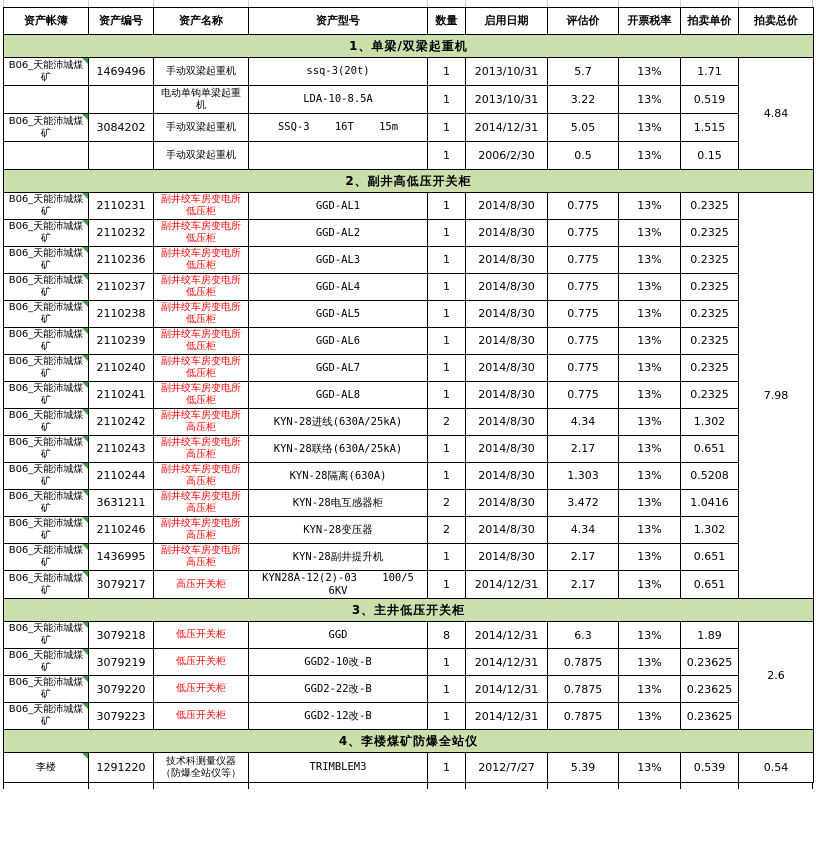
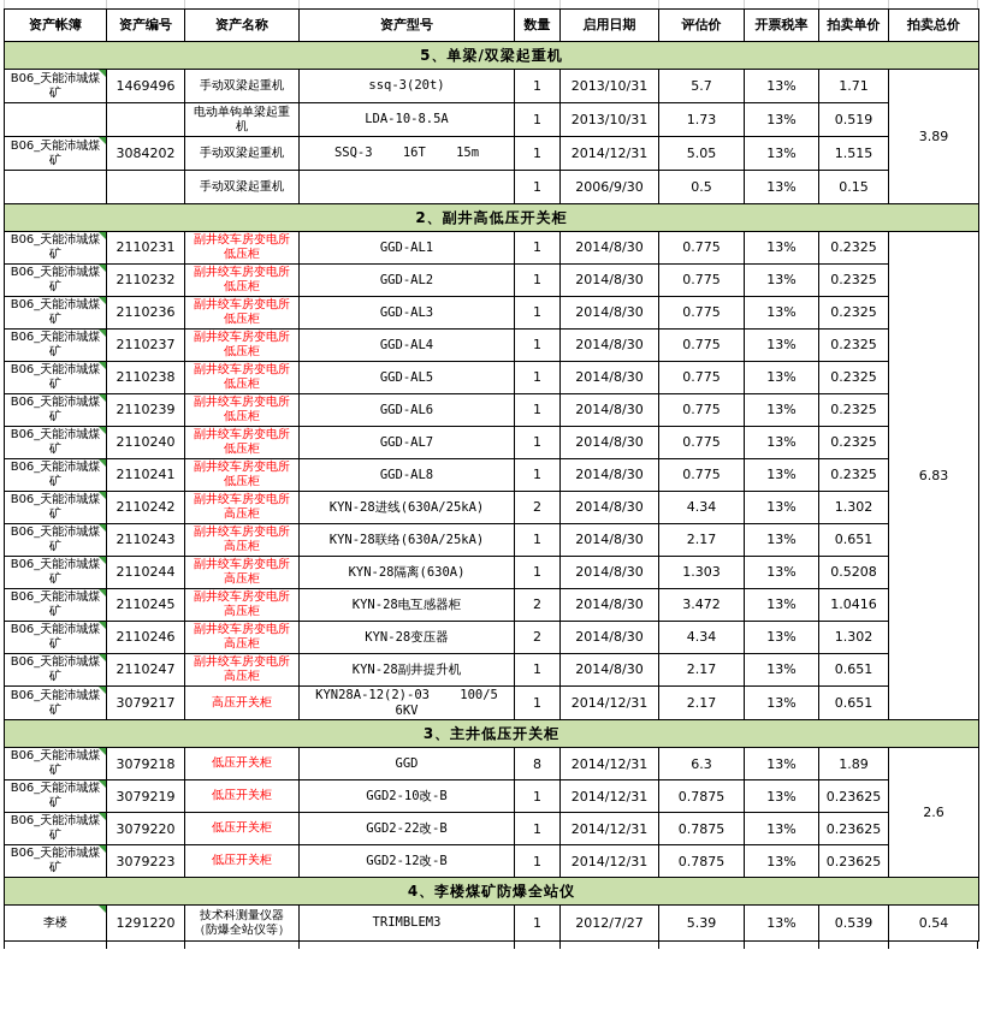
  资产帐簿	资产编号	资产名称	资产型号	数量	启用日期	评估价	开票税率	拍卖单价	拍卖总价
- 1、单梁/双梁起重机
+ 5、单梁/双梁起重机
- B06_天能沛城煤 矿	1469496	手动双梁起重机	ssq-3(20t)	1	2013/10/31	5.7	13%	1.71	4.84
+ B06_天能沛城煤 矿	1469496	手动双梁起重机	ssq-3(20t)	1	2013/10/31	5.7	13%	1.71	3.89
- 		电动单钩单梁起重 机	LDA-10-8.5A	1	2013/10/31	3.22	13%	0.519
+ 		电动单钩单梁起重 机	LDA-10-8.5A	1	2013/10/31	1.73	13%	0.519
  B06_天能沛城煤 矿	3084202	手动双梁起重机	SSQ-3 16T 15m	1	2014/12/31	5.05	13%	1.515
- 		手动双梁起重机		1	2006/2/30	0.5	13%	0.15
+ 		手动双梁起重机		1	2006/9/30	0.5	13%	0.15
  2、副井高低压开关柜
- B06_天能沛城煤 矿	2110231	副井绞车房变电所 低压柜	GGD-AL1	1	2014/8/30	0.775	13%	0.2325	7.98
+ B06_天能沛城煤 矿	2110231	副井绞车房变电所 低压柜	GGD-AL1	1	2014/8/30	0.775	13%	0.2325	6.83
  B06_天能沛城煤 矿	2110232	副井绞车房变电所 低压柜	GGD-AL2	1	2014/8/30	0.775	13%	0.2325
  B06_天能沛城煤 矿	2110236	副井绞车房变电所 低压柜	GGD-AL3	1	2014/8/30	0.775	13%	0.2325
  B06_天能沛城煤 矿	2110237	副井绞车房变电所 低压柜	GGD-AL4	1	2014/8/30	0.775	13%	0.2325
  B06_天能沛城煤 矿	2110238	副井绞车房变电所 低压柜	GGD-AL5	1	2014/8/30	0.775	13%	0.2325
  B06_天能沛城煤 矿	2110239	副井绞车房变电所 低压柜	GGD-AL6	1	2014/8/30	0.775	13%	0.2325
  B06_天能沛城煤 矿	2110240	副井绞车房变电所 低压柜	GGD-AL7	1	2014/8/30	0.775	13%	0.2325
  B06_天能沛城煤 矿	2110241	副井绞车房变电所 低压柜	GGD-AL8	1	2014/8/30	0.775	13%	0.2325
  B06_天能沛城煤 矿	2110242	副井绞车房变电所 高压柜	KYN-28进线(630A/25kA)	2	2014/8/30	4.34	13%	1.302
  B06_天能沛城煤 矿	2110243	副井绞车房变电所 高压柜	KYN-28联络(630A/25kA)	1	2014/8/30	2.17	13%	0.651
  B06_天能沛城煤 矿	2110244	副井绞车房变电所 高压柜	KYN-28隔离(630A)	1	2014/8/30	1.303	13%	0.5208
- B06_天能沛城煤 矿	3631211	副井绞车房变电所 高压柜	KYN-28电互感器柜	2	2014/8/30	3.472	13%	1.0416
+ B06_天能沛城煤 矿	2110245	副井绞车房变电所 高压柜	KYN-28电互感器柜	2	2014/8/30	3.472	13%	1.0416
  B06_天能沛城煤 矿	2110246	副井绞车房变电所 高压柜	KYN-28变压器	2	2014/8/30	4.34	13%	1.302
- B06_天能沛城煤 矿	1436995	副井绞车房变电所 高压柜	KYN-28副井提升机	1	2014/8/30	2.17	13%	0.651
+ B06_天能沛城煤 矿	2110247	副井绞车房变电所 高压柜	KYN-28副井提升机	1	2014/8/30	2.17	13%	0.651
  B06_天能沛城煤 矿	3079217	高压开关柜	KYN28A-12(2)-03 100/5 6KV	1	2014/12/31	2.17	13%	0.651
  3、主井低压开关柜
  B06_天能沛城煤 矿	3079218	低压开关柜	GGD	8	2014/12/31	6.3	13%	1.89	2.6
  B06_天能沛城煤 矿	3079219	低压开关柜	GGD2-10改-B	1	2014/12/31	0.7875	13%	0.23625
  B06_天能沛城煤 矿	3079220	低压开关柜	GGD2-22改-B	1	2014/12/31	0.7875	13%	0.23625
  B06_天能沛城煤 矿	3079223	低压开关柜	GGD2-12改-B	1	2014/12/31	0.7875	13%	0.23625
  4、李楼煤矿防爆全站仪
  李楼	1291220	技术科测量仪器 （防爆全站仪等）	TRIMBLEM3	1	2012/7/27	5.39	13%	0.539	0.54
